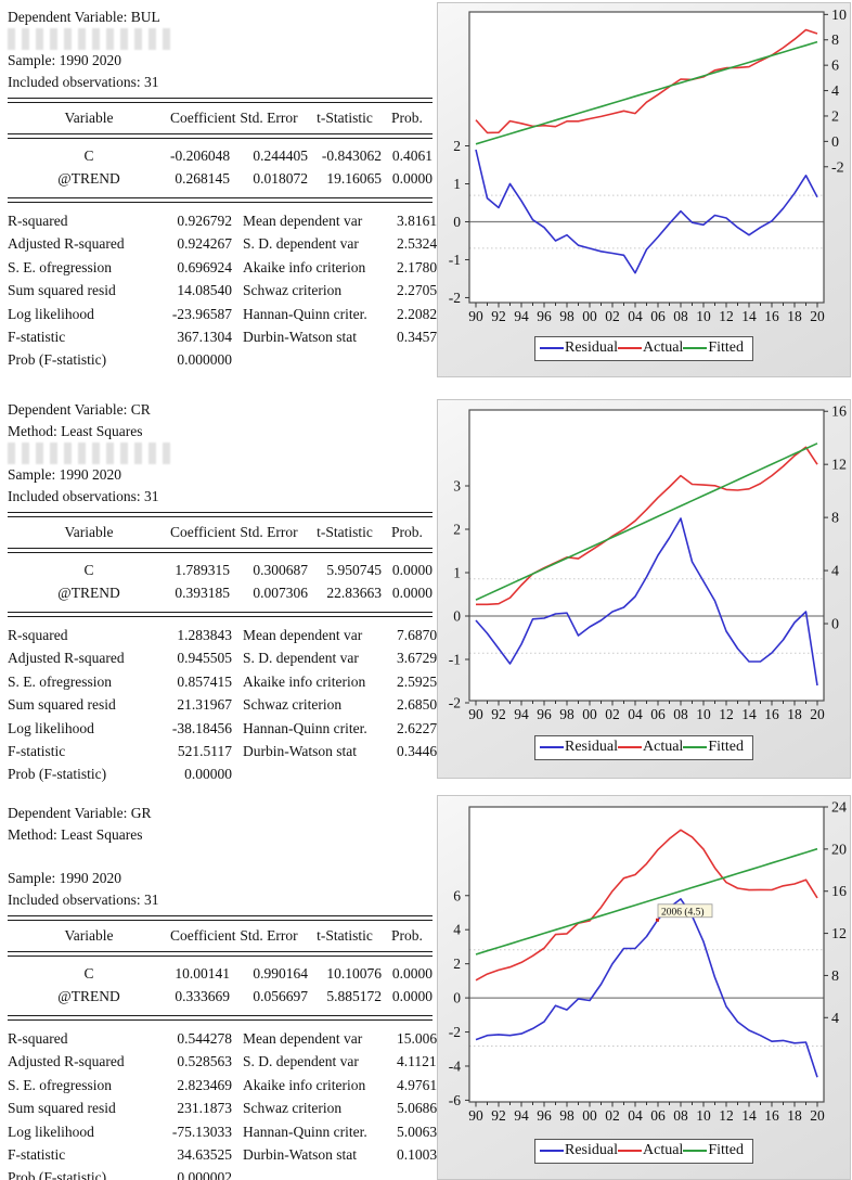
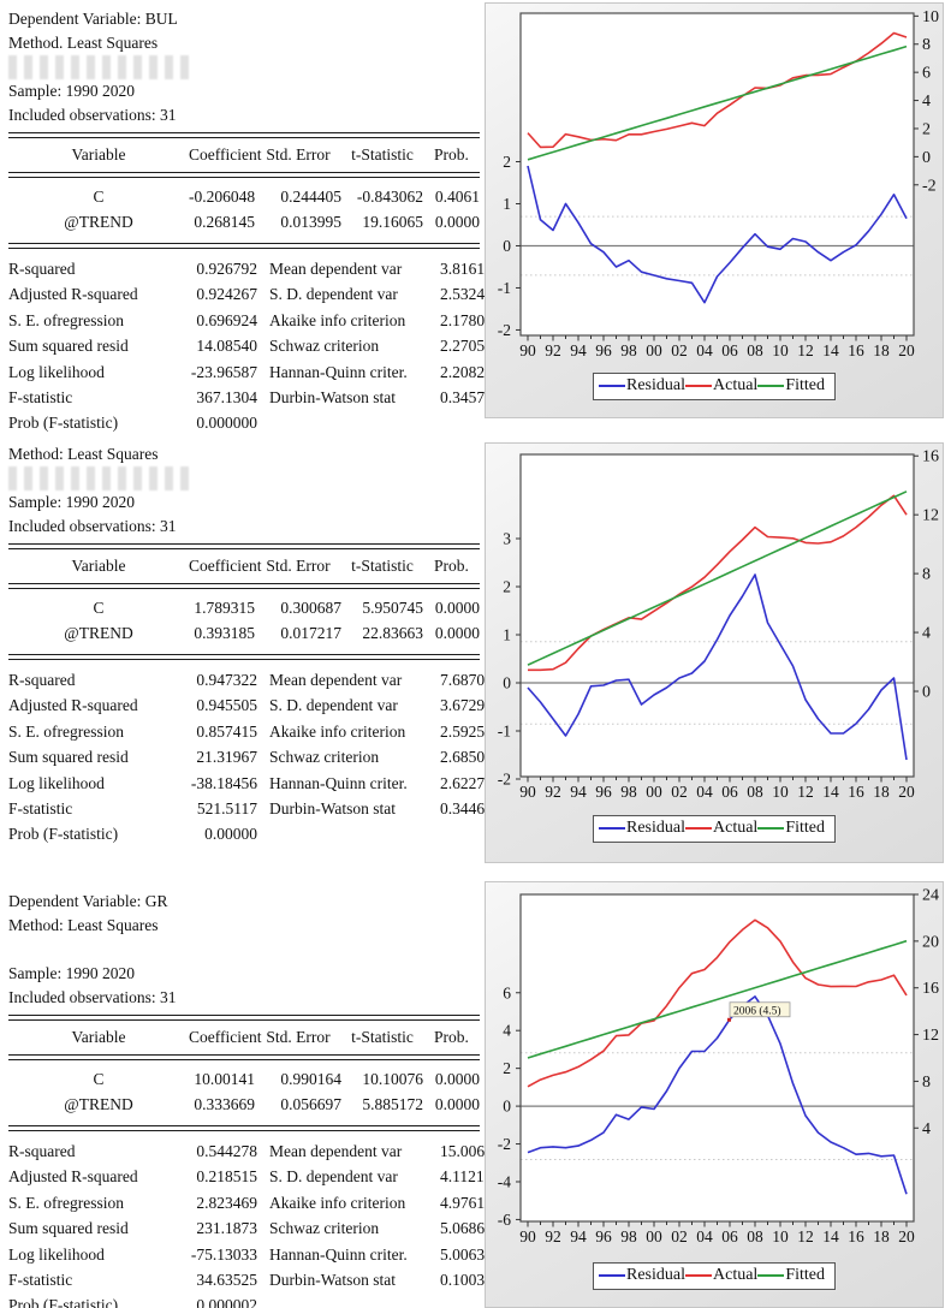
  Dependent Variable: BUL
+ Method. Least Squares
  Sample: 1990 2020
  Included observations: 31
  Variable
  Coefficien
  Std. Error
  t-Statistic
  Prob.
  C
  -0.206048
  0.244405
  -0.843062
  0.4061
  @TREND
  0.268145
- 0.018072
+ 0.013995
  19.16065
  0.0000
  R-squared
  0.926792
  Mean dependent var
  3.8161
  Adjusted R-squared
  0.924267
  S. D. dependent var
  2.5324
  S. E. ofregression
  0.696924
  Akaike info criterion
  2.1780
  Sum squared resid
  14.08540
  Schwaz criterion
  2.2705
  Log likelihood
  -23.96587
  Hannan-Quinn criter.
  2.2082
  F-statistic
  367.1304
  Durbin-Watson stat
  0.3457
  Prob (F-statistic)
  0.000000
- Dependent Variable: CR
  Method: Least Squares
  Sample: 1990 2020
  Included observations: 31
  Variable
  Coefficien
  Std. Error
  t-Statistic
  Prob.
  C
  1.789315
  0.300687
  5.950745
  0.0000
  @TREND
  0.393185
- 0.007306
+ 0.017217
  22.83663
  0.0000
  R-squared
- 1.283843
+ 0.947322
  Mean dependent var
  7.6870
  Adjusted R-squared
  0.945505
  S. D. dependent var
  3.6729
  S. E. ofregression
  0.857415
  Akaike info criterion
  2.5925
  Sum squared resid
  21.31967
  Schwaz criterion
  2.6850
  Log likelihood
  -38.18456
  Hannan-Quinn criter.
  2.6227
  F-statistic
  521.5117
  Durbin-Watson stat
  0.3446
  Prob (F-statistic)
  0.00000
  Dependent Variable: GR
  Method: Least Squares
  Sample: 1990 2020
  Included observations: 31
  Variable
  Coefficien
  Std. Error
  t-Statistic
  Prob.
  C
  10.00141
  0.990164
  10.10076
  0.0000
  @TREND
  0.333669
  0.056697
  5.885172
  0.0000
  R-squared
  0.544278
  Mean dependent var
  15.006
  Adjusted R-squared
- 0.528563
+ 0.218515
  S. D. dependent var
  4.1121
  S. E. ofregression
  2.823469
  Akaike info criterion
  4.9761
  Sum squared resid
  231.1873
  Schwaz criterion
  5.0686
  Log likelihood
  -75.13033
  Hannan-Quinn criter.
  5.0063
  F-statistic
  34.63525
  Durbin-Watson stat
  0.1003
  Prob (F-statistic)
  0.000002
  2
  1
  0
  -1
  -2
  10
  8
  6
  4
  2
  0
  -2
  90
  92
  94
  96
  98
  00
  02
  04
  06
  08
  10
  12
  14
  16
  18
  20
  Residual
  Actual
  Fitted
  3
  2
  1
  0
  -1
  -2
  16
  12
  8
  4
  0
  90
  92
  94
  96
  98
  00
  02
  04
  06
  08
  10
  12
  14
  16
  18
  20
  Residual
  Actual
  Fitted
  6
  4
  2
  0
  -2
  -4
  -6
  24
  20
  16
  12
  8
  4
  90
  92
  94
  96
  98
  00
  02
  04
  06
  08
  10
  12
  14
  16
  18
  20
  2006 (4.5)
  Residual
  Actual
  Fitted
